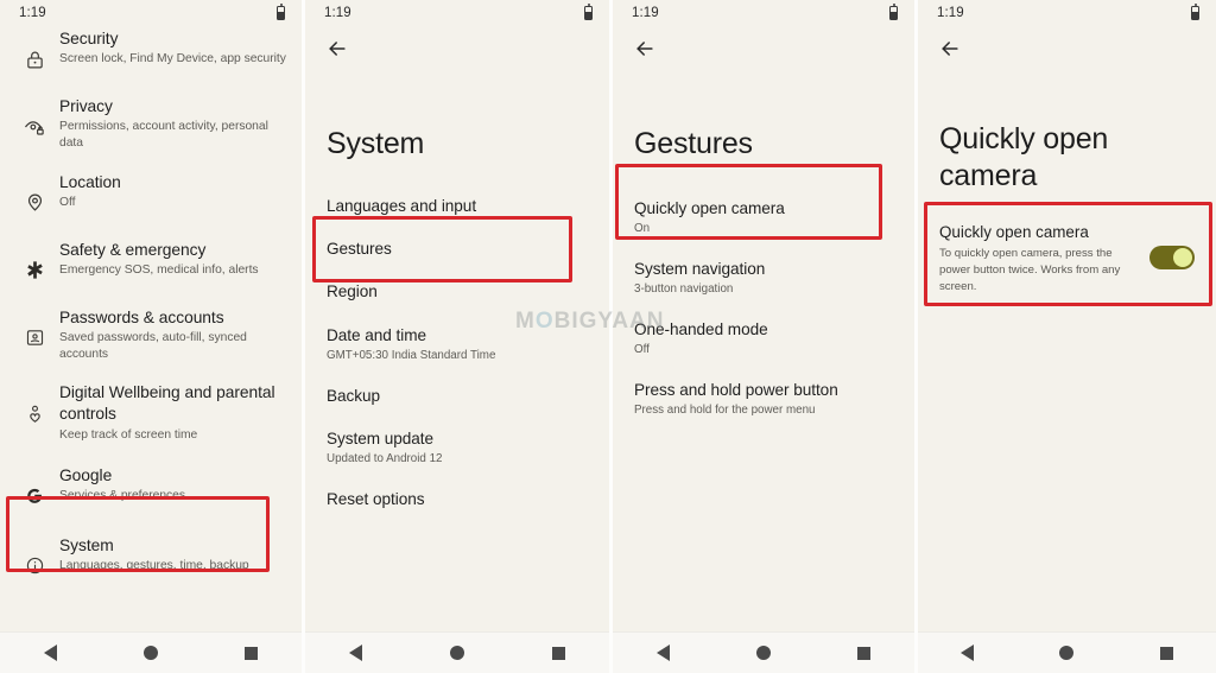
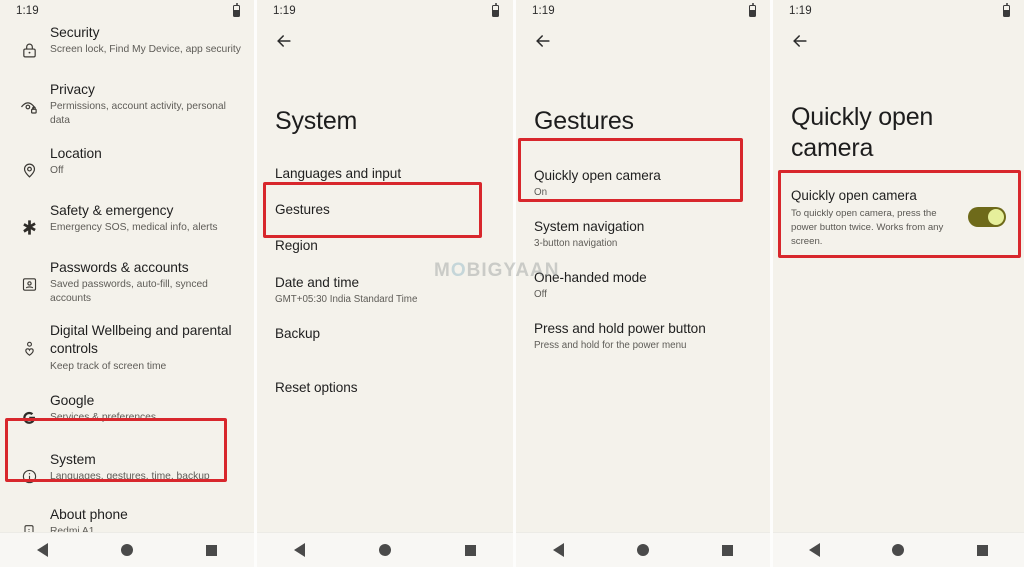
  1:19
  Security
  Screen lock, Find My Device, app security
  Privacy
  Permissions, account activity, personal data
  Location
  Off
  Safety & emergency
  Emergency SOS, medical info, alerts
  Passwords & accounts
  Saved passwords, auto-fill, synced accounts
  Digital Wellbeing and parental controls
  Keep track of screen time
  Google
  Services & preferences
  System
  Languages, gestures, time, backup
+ About phone
  1:19
  System
  Languages and input
  Gestures
  Region
  Date and time
  GMT+05:30 India Standard Time
  Backup
- System update
- Updated to Android 12
  Reset options
  1:19
  Gestures
  Quickly open camera
  On
  System navigation
  3-button navigation
  One-handed mode
  Off
  Press and hold power button
  Press and hold for the power menu
  1:19
  Quickly open camera
  Quickly open camera
  To quickly open camera, press the power button twice. Works from any screen.
  MOBIGYAAN
